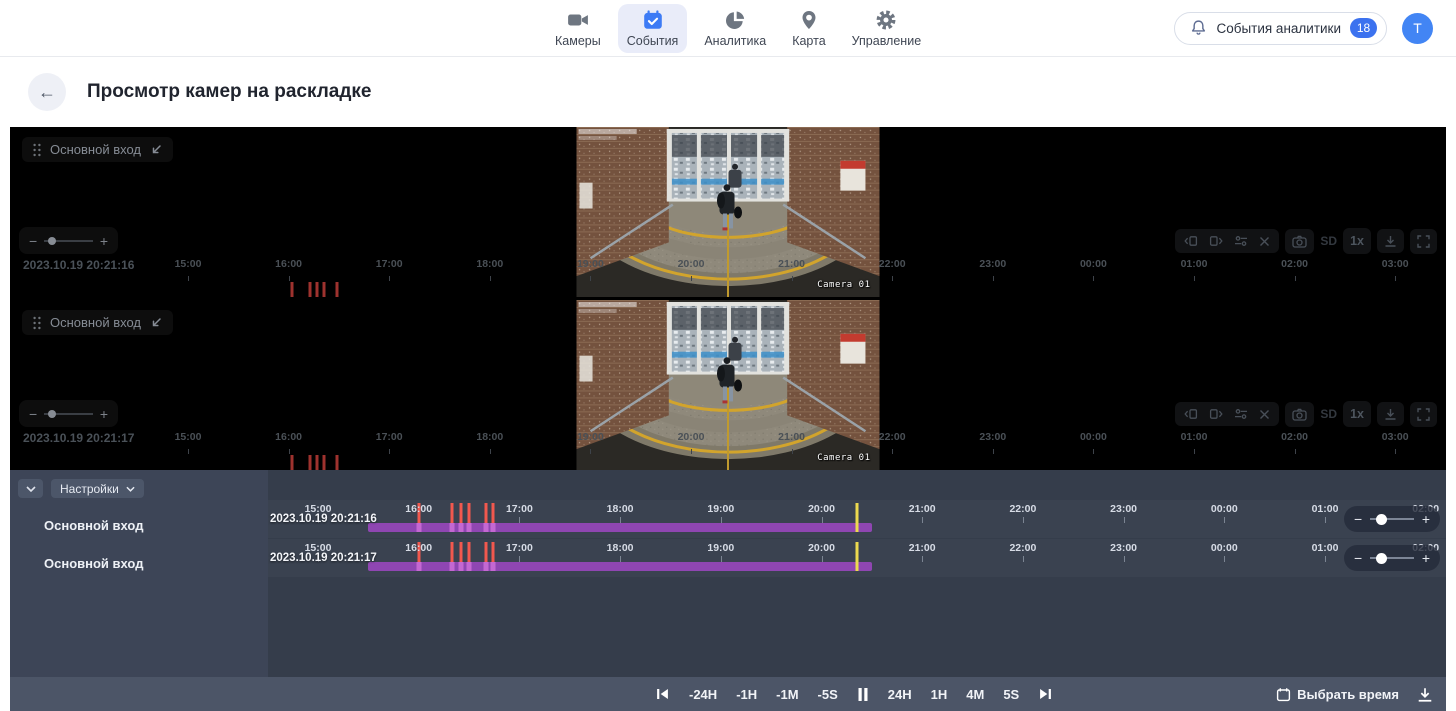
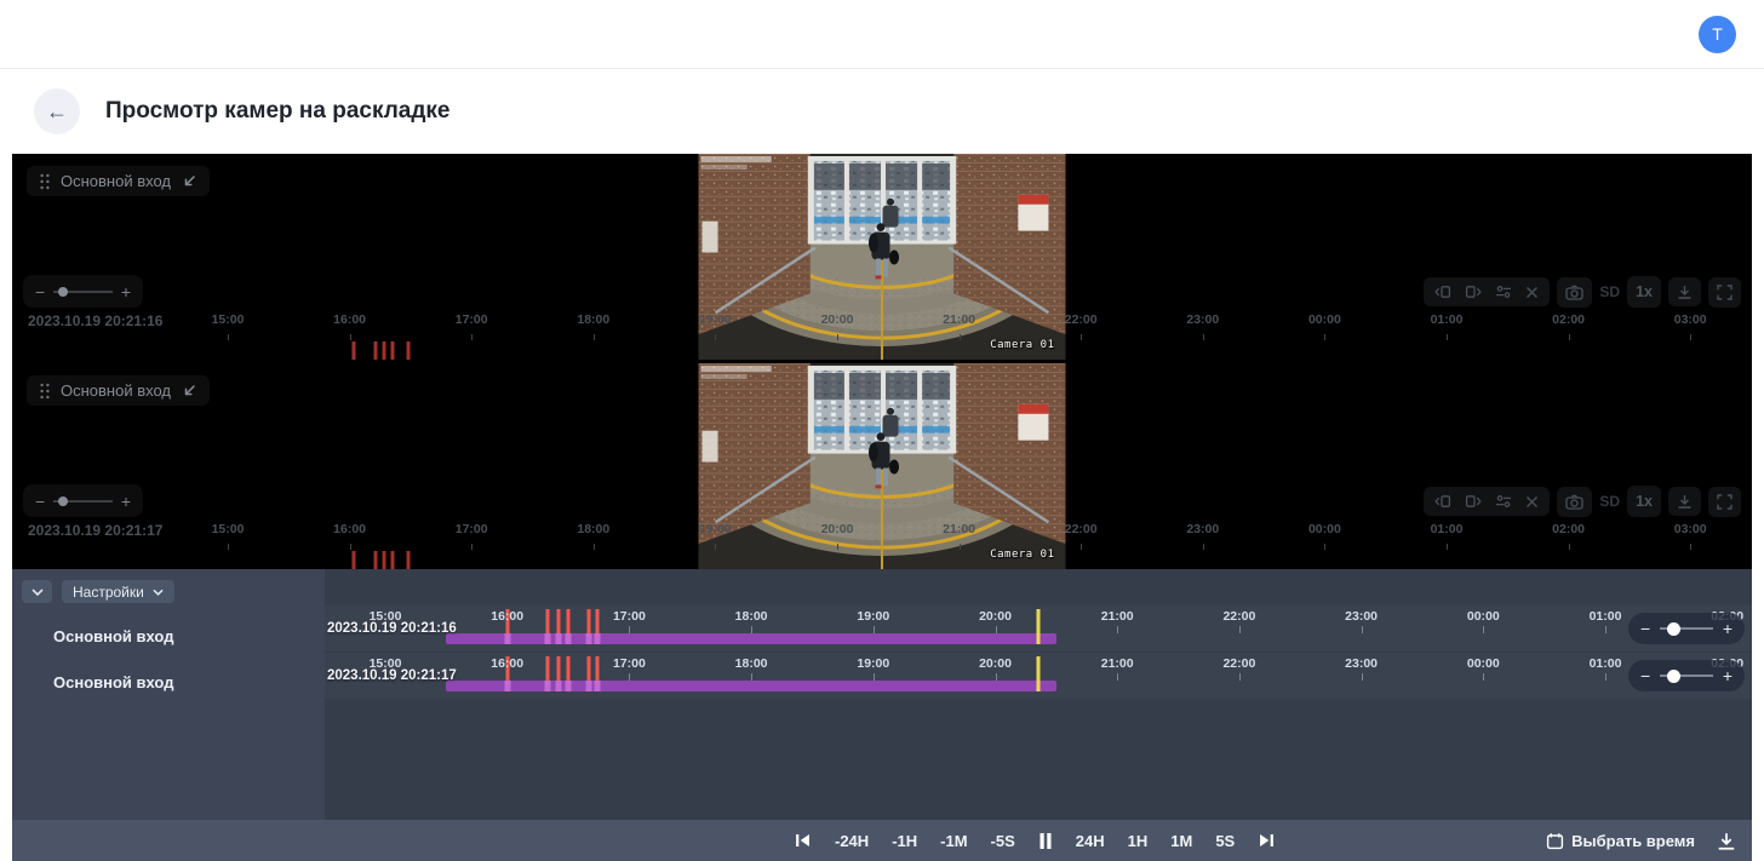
- Камеры
- События
- Аналитика
- Карта
- Управление
- События аналитики
- 18
  T
  ←
  Просмотр камер на раскладке
  Camera 01
  Основной вход
  −
  +
  2023.10.19 20:21:16
  15:00
  16:00
  17:00
  18:00
  19:00
  20:00
  21:00
  22:00
  23:00
  00:00
  01:00
  02:00
  03:00
  SD
  1x
  Camera 01
  Основной вход
  −
  +
  2023.10.19 20:21:17
  15:00
  16:00
  17:00
  18:00
  19:00
  20:00
  21:00
  22:00
  23:00
  00:00
  01:00
  02:00
  03:00
  SD
  1x
  Настройки
  Основной вход
  Основной вход
  2023.10.19 20:21:16
  15:00
  16:00
  17:00
  18:00
  19:00
  20:00
  21:00
  22:00
  23:00
  00:00
  01:00
  02:00
  −
  +
  2023.10.19 20:21:17
  15:00
  16:00
  17:00
  18:00
  19:00
  20:00
  21:00
  22:00
  23:00
  00:00
  01:00
  02:00
  −
  +
  -24H
  -1H
  -1M
  -5S
  24H
  1H
- 4M
+ 1M
  5S
  Выбрать время
